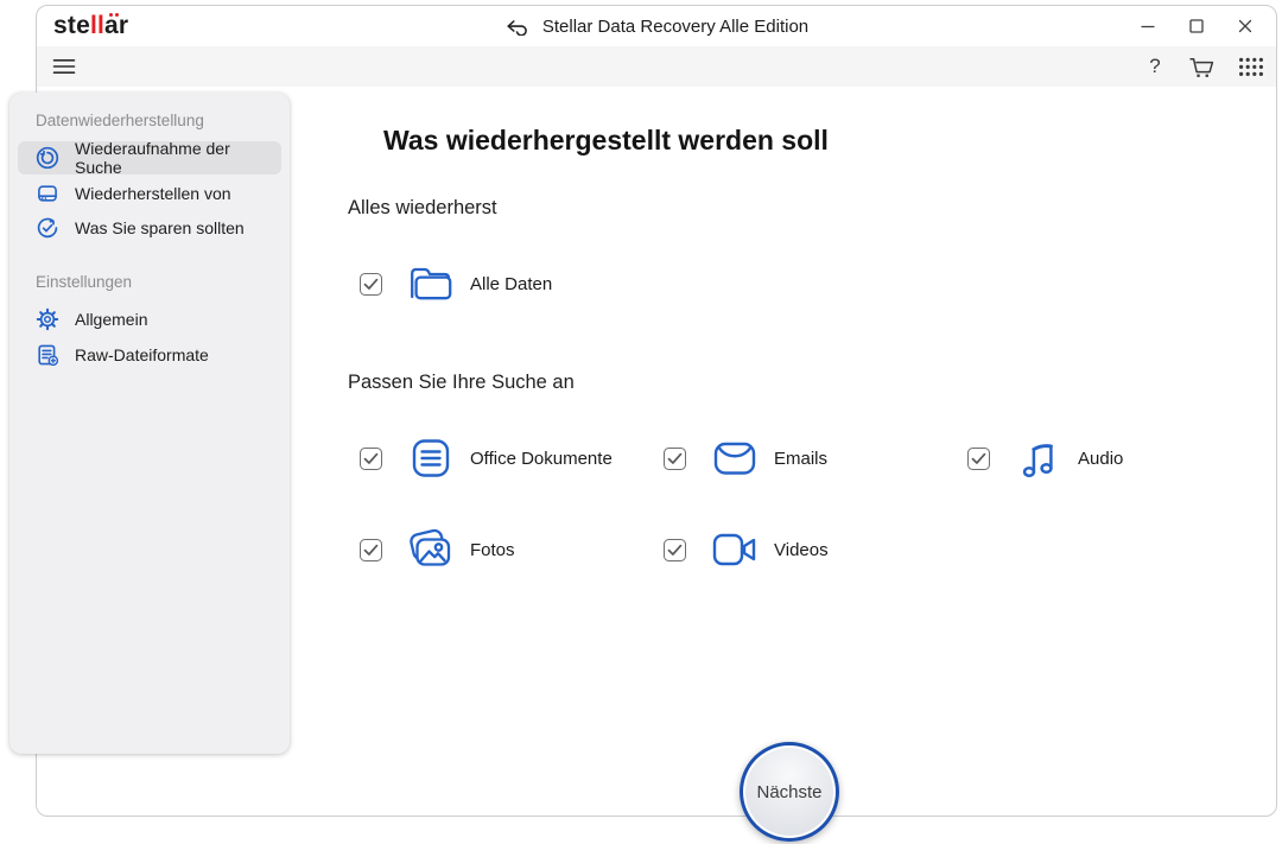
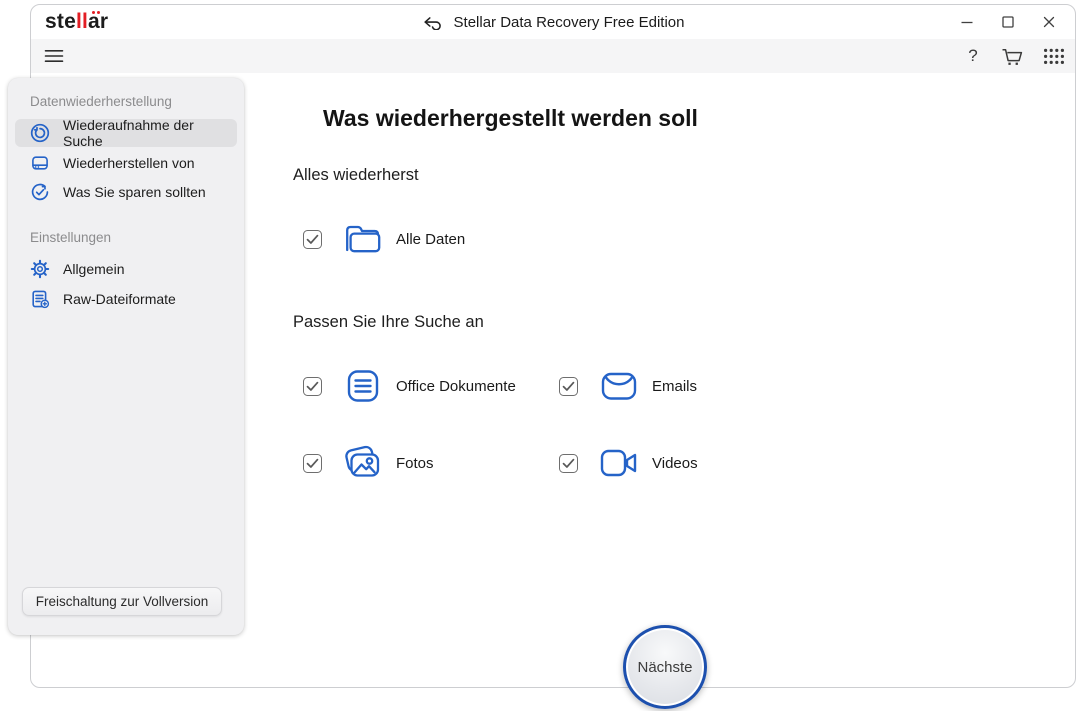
  stellar
- Stellar Data Recovery Alle Edition
+ Stellar Data Recovery Free Edition
  ?
  Was wiederhergestellt werden soll
  Alles wiederherst
  Passen Sie Ihre Suche an
  Alle Daten
  Office Dokumente
  Emails
- Audio
  Fotos
  Videos
  Datenwiederherstellung
  Wiederaufnahme der Suche
  Wiederherstellen von
  Was Sie sparen sollten
  Einstellungen
  Allgemein
  Raw-Dateiformate
+ Freischaltung zur Vollversion
  Nächste
